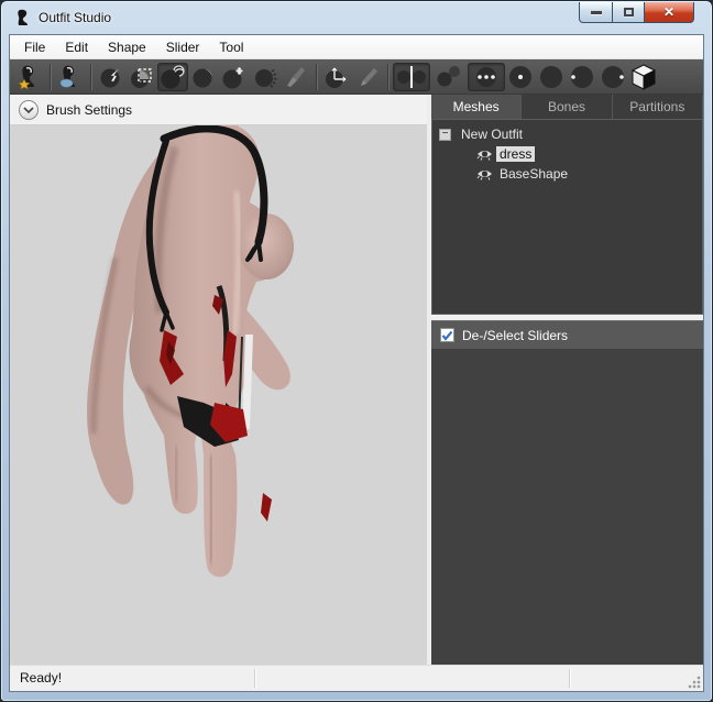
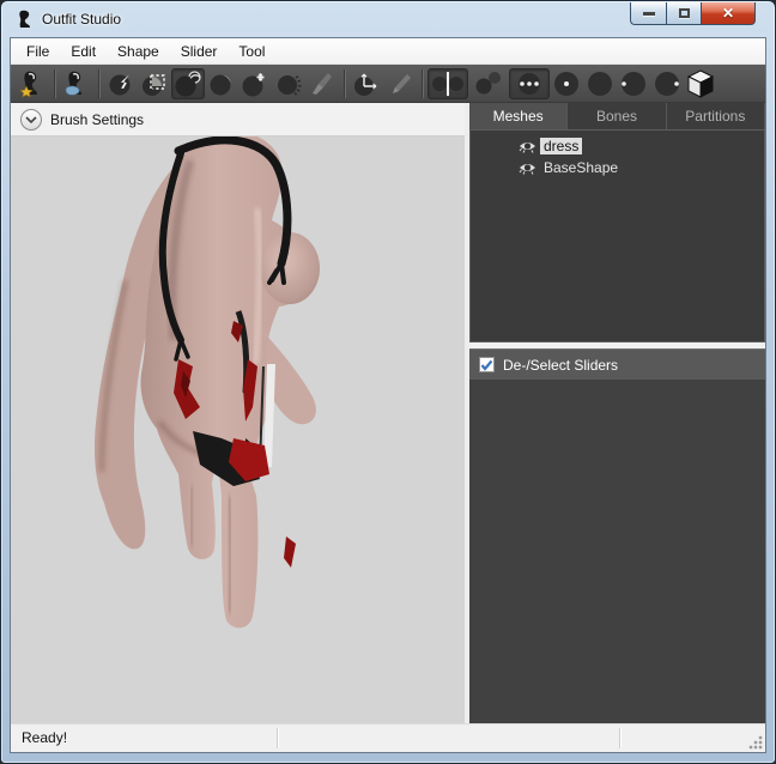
  Outfit Studio
  ✕
  File
  Edit
  Shape
  Slider
  Tool
  Brush Settings
  Meshes
  Bones
  Partitions
- −
- New Outfit
  dress
  BaseShape
  De-/Select Sliders
  Ready!
